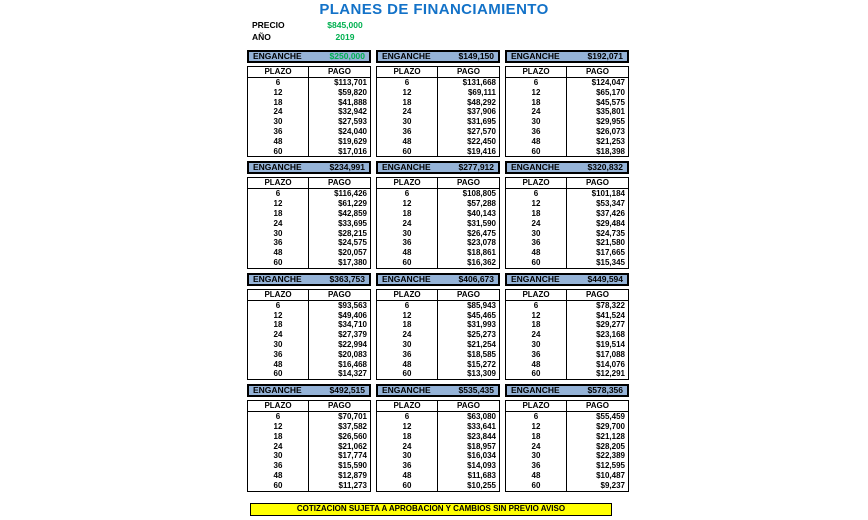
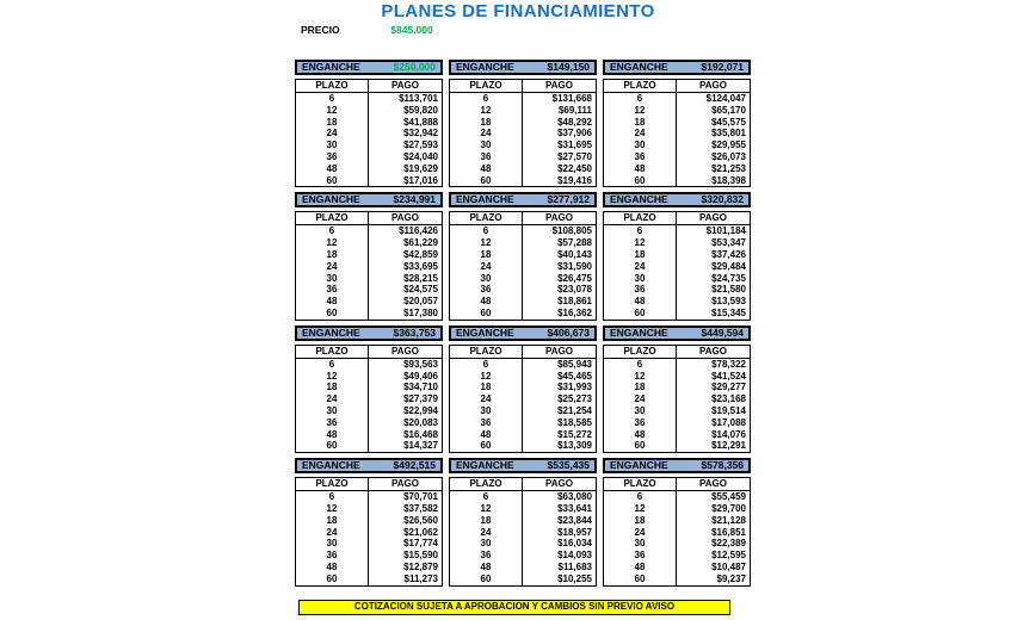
  PLANES DE FINANCIAMIENTO
  PRECIO
  $845,000
- AÑO
- 2019
  ENGANCHE
  $250,000
  PLAZO
  PAGO
  6
  $113,701
  12
  $59,820
  18
  $41,888
  24
  $32,942
  30
  $27,593
  36
  $24,040
  48
  $19,629
  60
  $17,016
  ENGANCHE
  $149,150
  PLAZO
  PAGO
  6
  $131,668
  12
  $69,111
  18
  $48,292
  24
  $37,906
  30
  $31,695
  36
  $27,570
  48
  $22,450
  60
  $19,416
  ENGANCHE
  $192,071
  PLAZO
  PAGO
  6
  $124,047
  12
  $65,170
  18
  $45,575
  24
  $35,801
  30
  $29,955
  36
  $26,073
  48
  $21,253
  60
  $18,398
  ENGANCHE
  $234,991
  PLAZO
  PAGO
  6
  $116,426
  12
  $61,229
  18
  $42,859
  24
  $33,695
  30
  $28,215
  36
  $24,575
  48
  $20,057
  60
  $17,380
  ENGANCHE
  $277,912
  PLAZO
  PAGO
  6
  $108,805
  12
  $57,288
  18
  $40,143
  24
  $31,590
  30
  $26,475
  36
  $23,078
  48
  $18,861
  60
  $16,362
  ENGANCHE
  $320,832
  PLAZO
  PAGO
  6
  $101,184
  12
  $53,347
  18
  $37,426
  24
  $29,484
  30
  $24,735
  36
  $21,580
  48
- $17,665
+ $13,593
  60
  $15,345
  ENGANCHE
  $363,753
  PLAZO
  PAGO
  6
  $93,563
  12
  $49,406
  18
  $34,710
  24
  $27,379
  30
  $22,994
  36
  $20,083
  48
  $16,468
  60
  $14,327
  ENGANCHE
  $406,673
  PLAZO
  PAGO
  6
  $85,943
  12
  $45,465
  18
  $31,993
  24
  $25,273
  30
  $21,254
  36
  $18,585
  48
  $15,272
  60
  $13,309
  ENGANCHE
  $449,594
  PLAZO
  PAGO
  6
  $78,322
  12
  $41,524
  18
  $29,277
  24
  $23,168
  30
  $19,514
  36
  $17,088
  48
  $14,076
  60
  $12,291
  ENGANCHE
  $492,515
  PLAZO
  PAGO
  6
  $70,701
  12
  $37,582
  18
  $26,560
  24
  $21,062
  30
  $17,774
  36
  $15,590
  48
  $12,879
  60
  $11,273
  ENGANCHE
  $535,435
  PLAZO
  PAGO
  6
  $63,080
  12
  $33,641
  18
  $23,844
  24
  $18,957
  30
  $16,034
  36
  $14,093
  48
  $11,683
  60
  $10,255
  ENGANCHE
  $578,356
  PLAZO
  PAGO
  6
  $55,459
  12
  $29,700
  18
  $21,128
  24
- $28,205
+ $16,851
  30
  $22,389
  36
  $12,595
  48
  $10,487
  60
  $9,237
  COTIZACION SUJETA A APROBACION Y CAMBIOS SIN PREVIO AVISO
